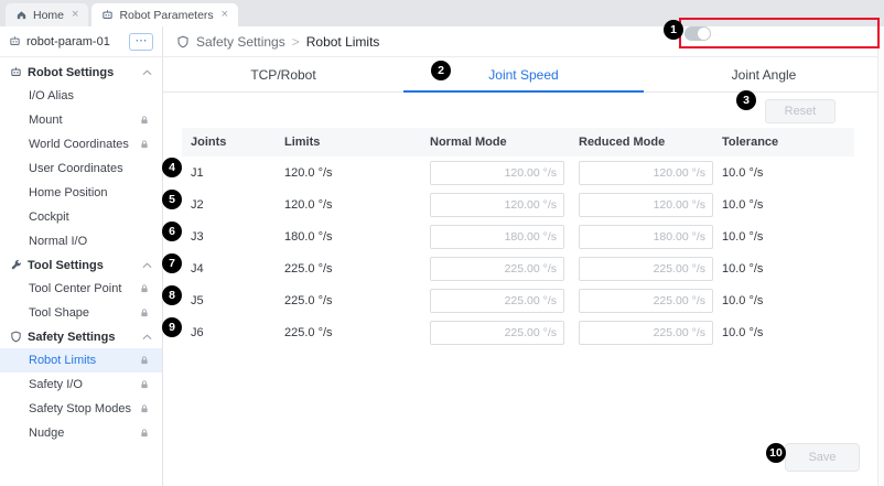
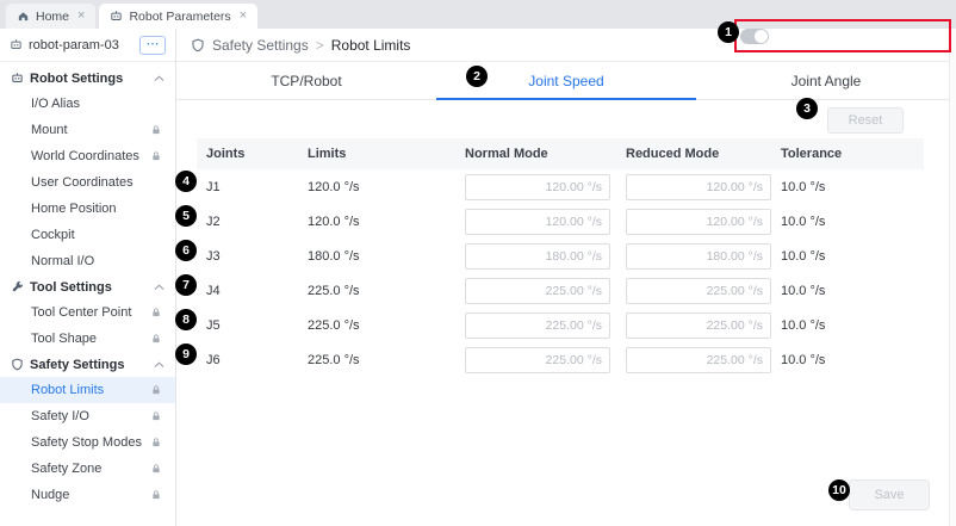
  Home
  ×
  Robot Parameters
  ×
- robot-param-01
+ robot-param-03
  ⋯
  Robot Settings
  I/O Alias
  Mount
  World Coordinates
  User Coordinates
  Home Position
  Cockpit
  Normal I/O
  Tool Settings
  Tool Center Point
  Tool Shape
  Safety Settings
  Robot Limits
  Safety I/O
  Safety Stop Modes
+ Safety Zone
  Nudge
  Safety Settings
  >
  Robot Limits
  TCP/Robot
  Joint Speed
  Joint Angle
  Reset
  Joints
  Limits
  Normal Mode
  Reduced Mode
  Tolerance
  J1
  120.0 °/s
  120.00 °/s
  120.00 °/s
  10.0 °/s
  J2
  120.0 °/s
  120.00 °/s
  120.00 °/s
  10.0 °/s
  J3
  180.0 °/s
  180.00 °/s
  180.00 °/s
  10.0 °/s
  J4
  225.0 °/s
  225.00 °/s
  225.00 °/s
  10.0 °/s
  J5
  225.0 °/s
  225.00 °/s
  225.00 °/s
  10.0 °/s
  J6
  225.0 °/s
  225.00 °/s
  225.00 °/s
  10.0 °/s
  Save
  1
  2
  3
  4
  5
  6
  7
  8
  9
  10
